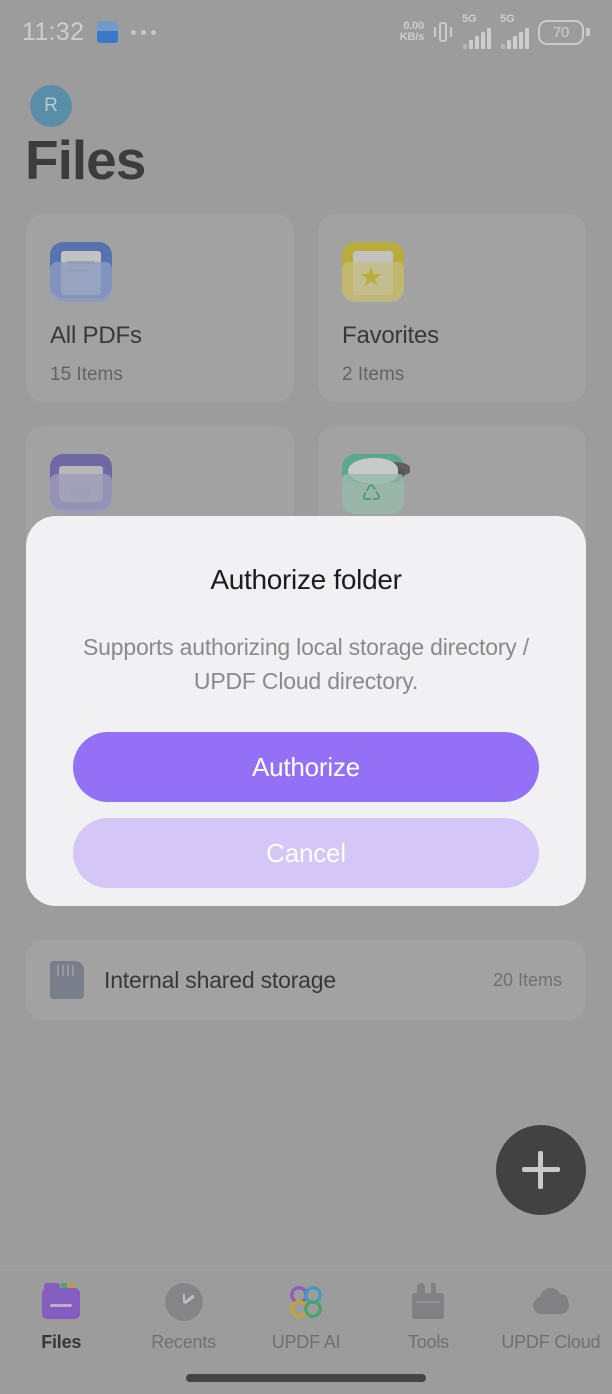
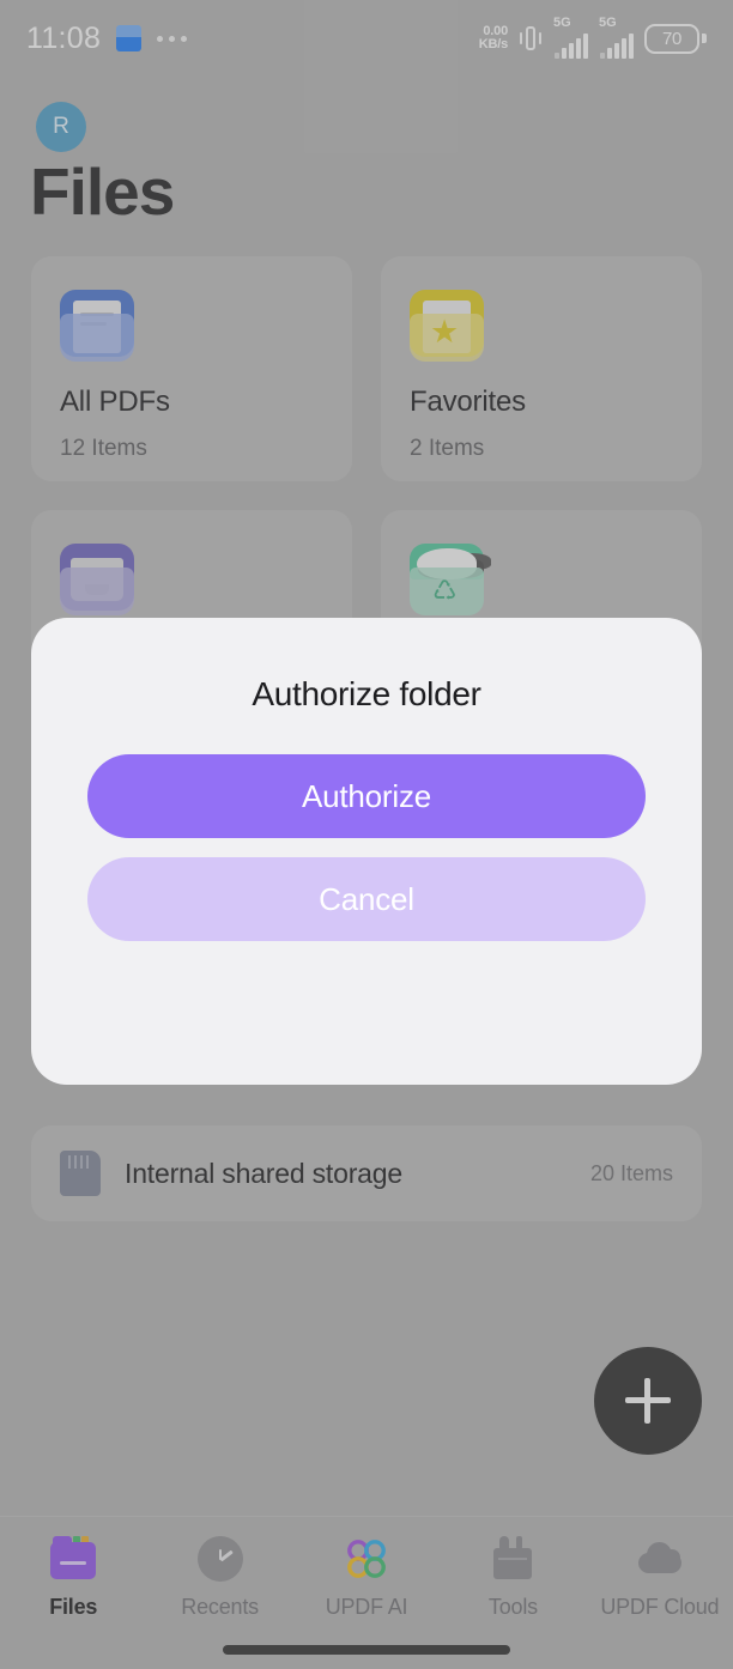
- 11:32
+ 11:08
  0.00
  KB/s
  5G
  5G
  70
  R
  Files
  All PDFs
- 15 Items
+ 12 Items
  ★
  Favorites
  2 Items
  ♺
  Internal shared storage
  20 Items
  Files
  Recents
  UPDF AI
  Tools
  UPDF Cloud
  Authorize folder
- Supports authorizing local storage directory / UPDF Cloud directory.
  Authorize
  Cancel
